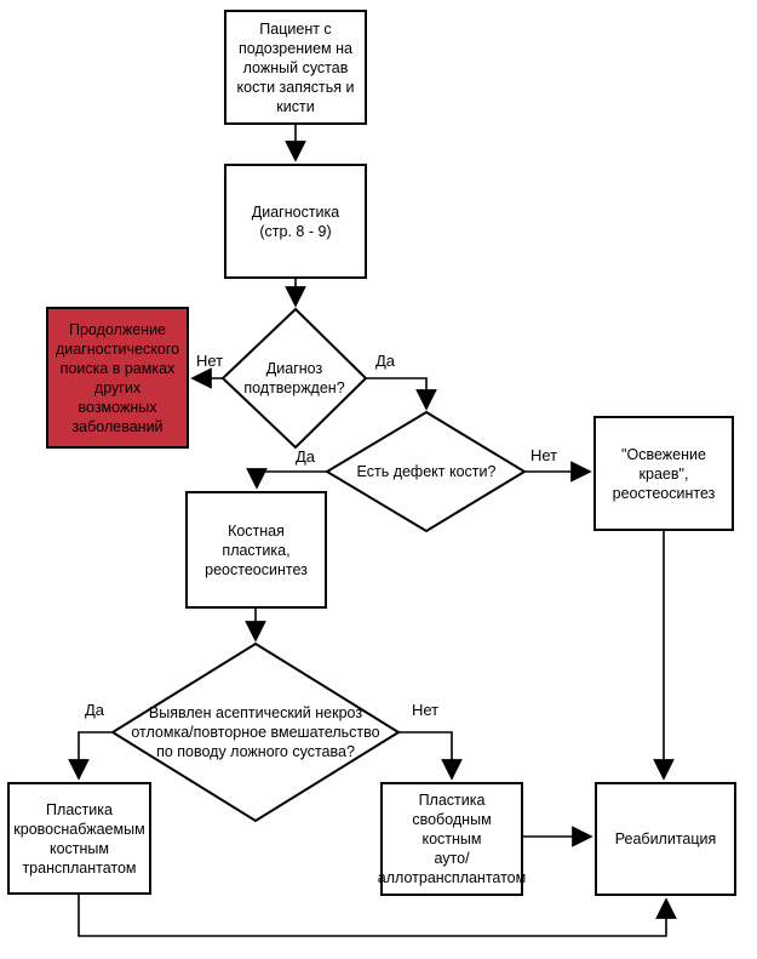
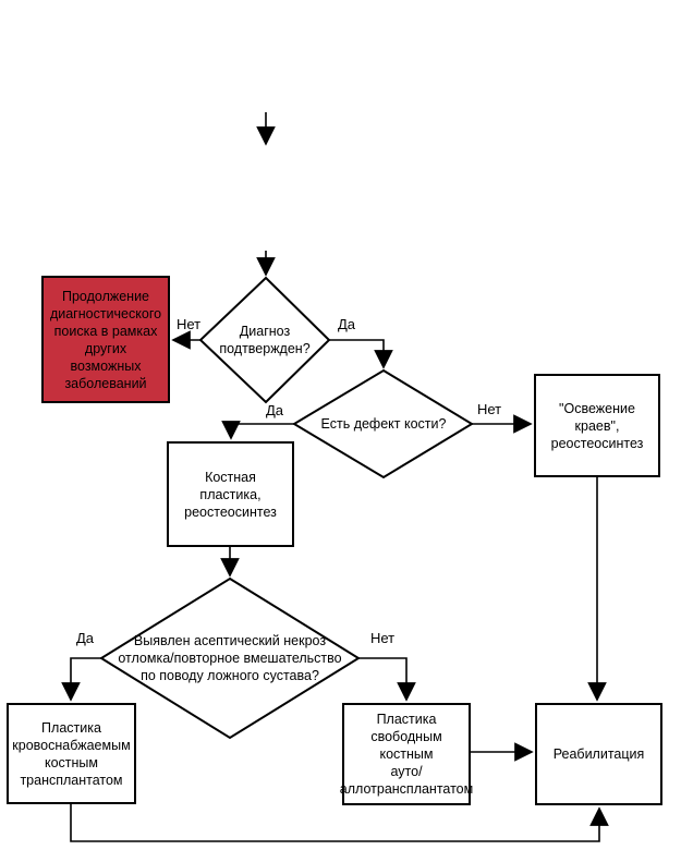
- Пациент с
- подозрением на
- ложный сустав
- кости запястья и
- кисти
- Диагностика
- (стр. 8 - 9)
  Продолжение
  диагностического
  поиска в рамках
  других
  возможных
  заболеваний
  Костная
  пластика,
  реостеосинтез
  "Освежение
  краев",
  реостеосинтез
  Пластика
  кровоснабжаемым
  костным
  трансплантатом
  Пластика
  свободным
  костным
  ауто/аллотрансплантатом
  Реабилитация
  Диагноз
  подтвержден?
  Есть дефект кости?
  Выявлен асептический некроз
  отломка/повторное вмешательство
  по поводу ложного сустава?
  Нет
  Да
  Да
  Нет
  Да
  Нет
